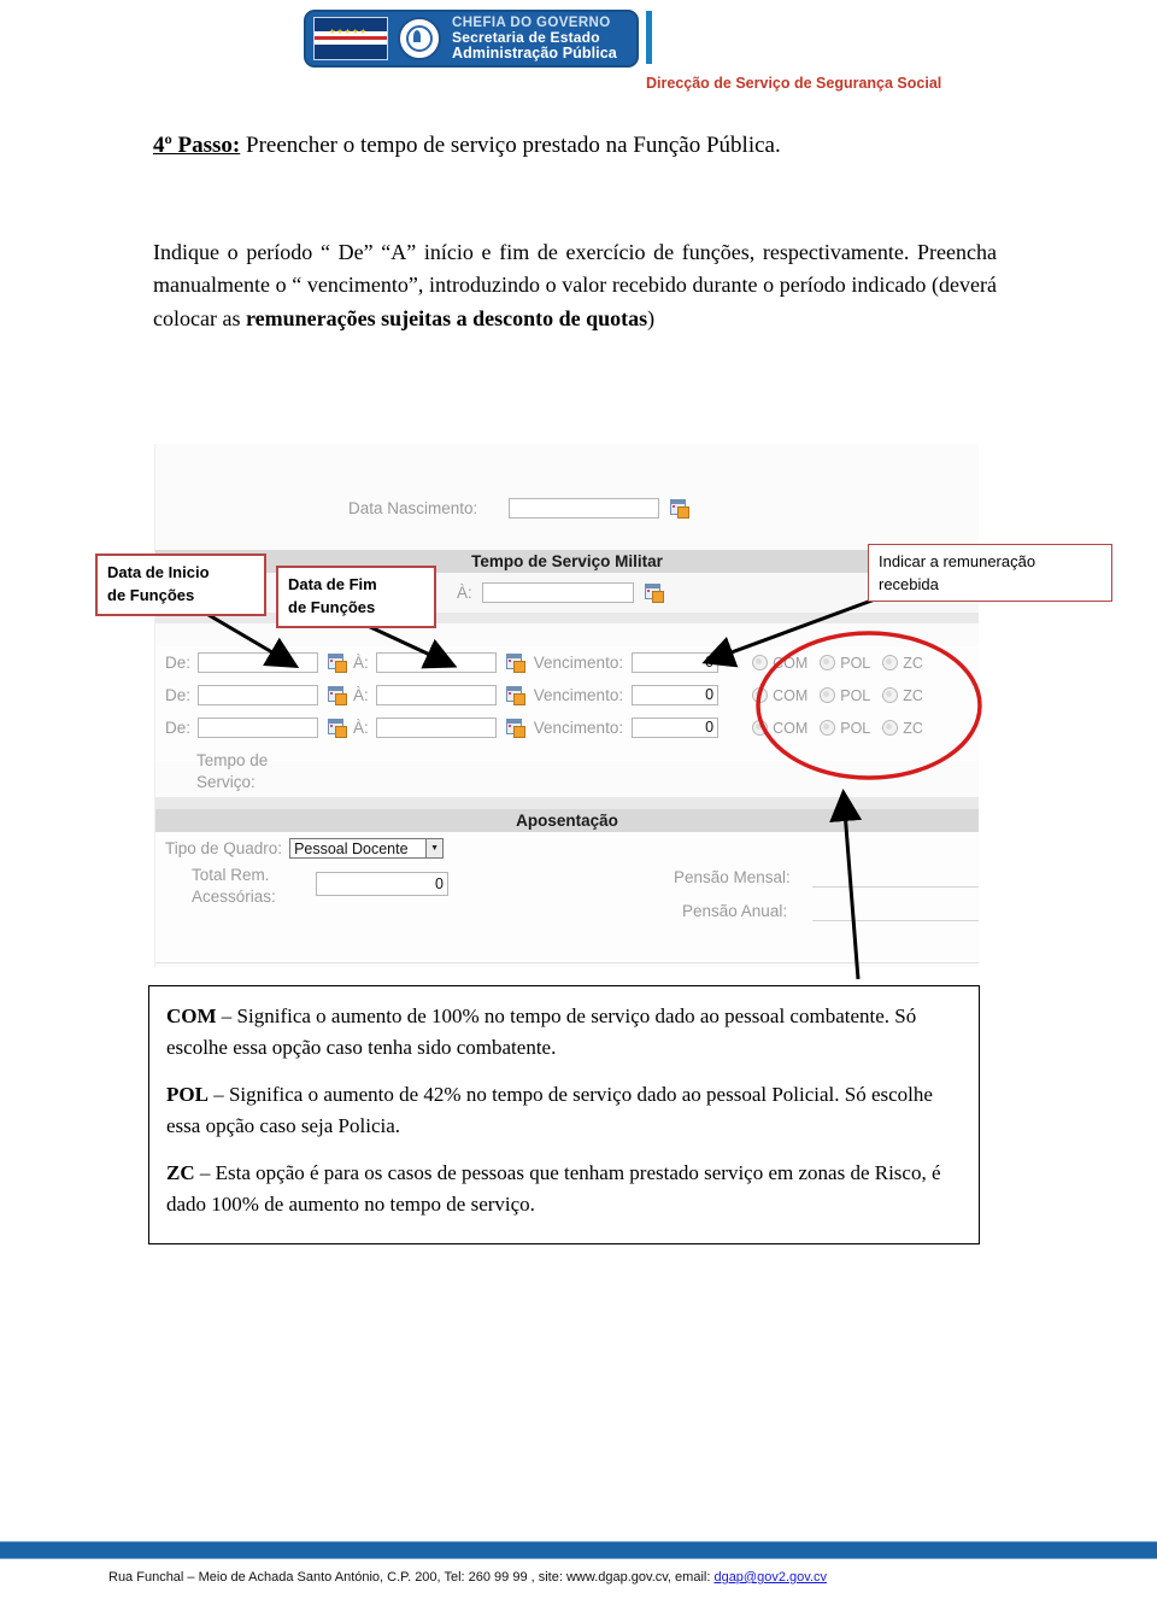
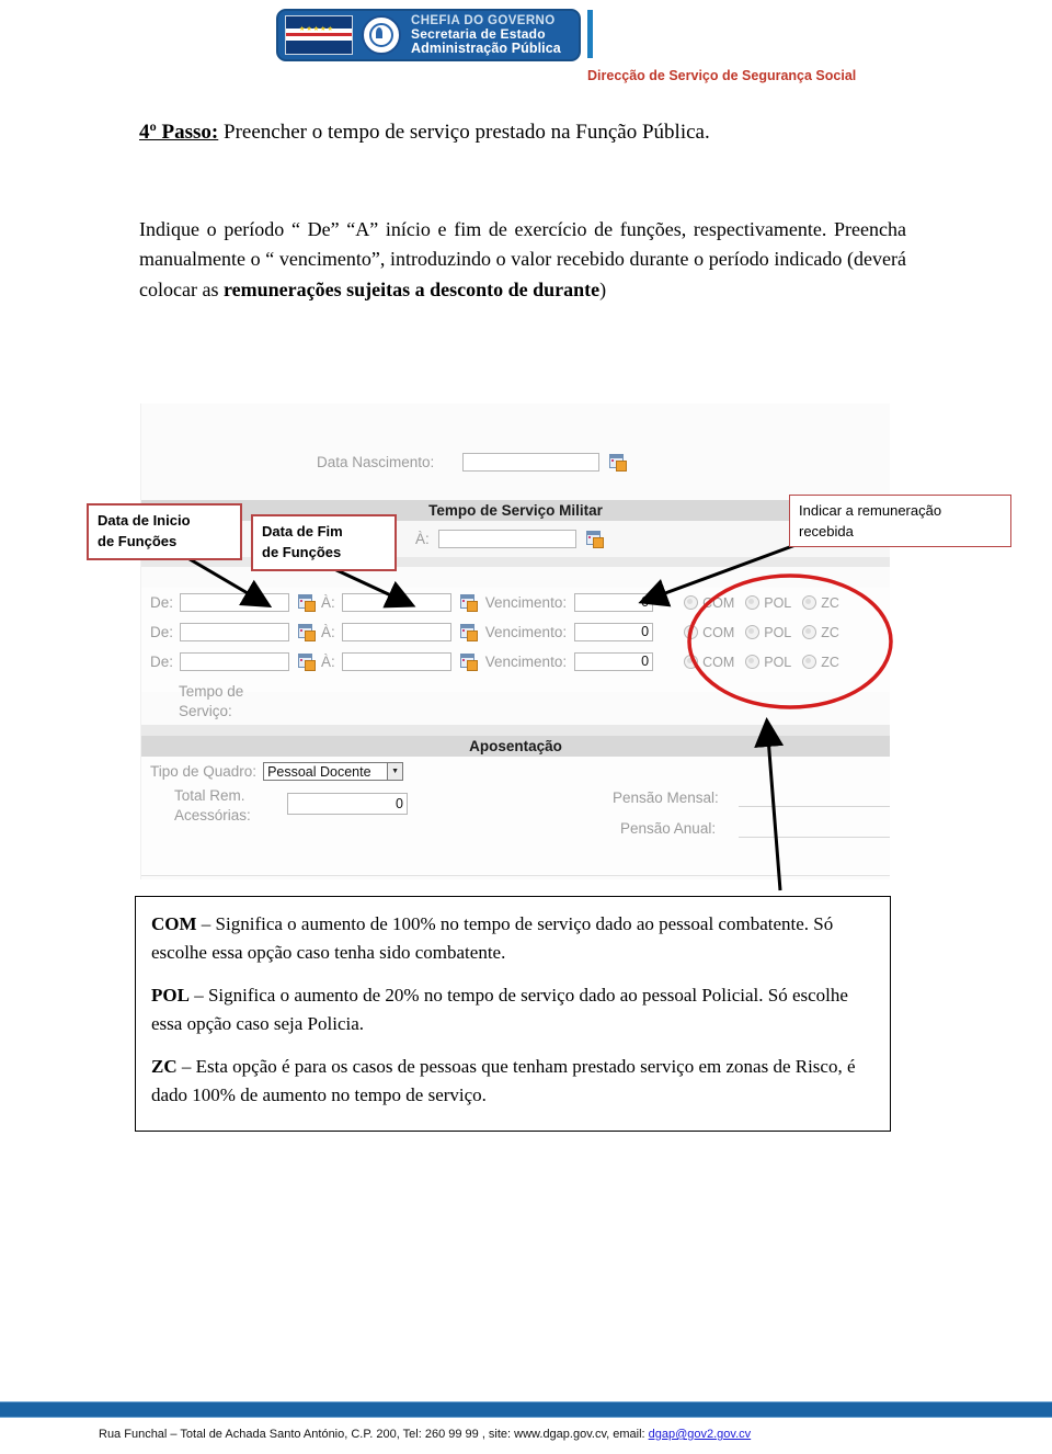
  CHEFIA DO GOVERNO
  Secretaria de Estado
  Administração Pública
  Direcção de Serviço de Segurança Social
  4º Passo: Preencher o tempo de serviço prestado na Função Pública.
- Indique o período “ De” “A” início e fim de exercício de funções, respectivamente. Preencha manualmente o “ vencimento”, introduzindo o valor recebido durante o período indicado (deverá colocar as remunerações sujeitas a desconto de quotas)
+ Indique o período “ De” “A” início e fim de exercício de funções, respectivamente. Preencha manualmente o “ vencimento”, introduzindo o valor recebido durante o período indicado (deverá colocar as remunerações sujeitas a desconto de durante)
  Data Nascimento:
  Tempo de Serviço Militar
  À:
  De:
  À:
  Vencimento:
  POL
  ZC
  De:
  À:
  Vencimento:
  0
  COM
  POL
  ZC
  De:
  À:
  Vencimento:
  0
  COM
  POL
  ZC
  Tempo de
  Serviço:
  Aposentação
  Tipo de Quadro:
  Pessoal Docente
  Total Rem.
  Acessórias:
  0
  Pensão Mensal:
  Pensão Anual:
  Data de Inicio
  de Funções
  Data de Fim
  de Funções
  Indicar a remuneração
  recebida
  COM – Significa o aumento de 100% no tempo de serviço dado ao pessoal combatente. Só escolhe essa opção caso tenha sido combatente.
- POL – Significa o aumento de 42% no tempo de serviço dado ao pessoal Policial. Só escolhe essa opção caso seja Policia.
+ POL – Significa o aumento de 20% no tempo de serviço dado ao pessoal Policial. Só escolhe essa opção caso seja Policia.
  ZC – Esta opção é para os casos de pessoas que tenham prestado serviço em zonas de Risco, é dado 100% de aumento no tempo de serviço.
- Rua Funchal – Meio de Achada Santo António, C.P. 200, Tel: 260 99 99 , site: www.dgap.gov.cv, email: dgap@gov2.gov.cv
+ Rua Funchal – Total de Achada Santo António, C.P. 200, Tel: 260 99 99 , site: www.dgap.gov.cv, email: dgap@gov2.gov.cv
